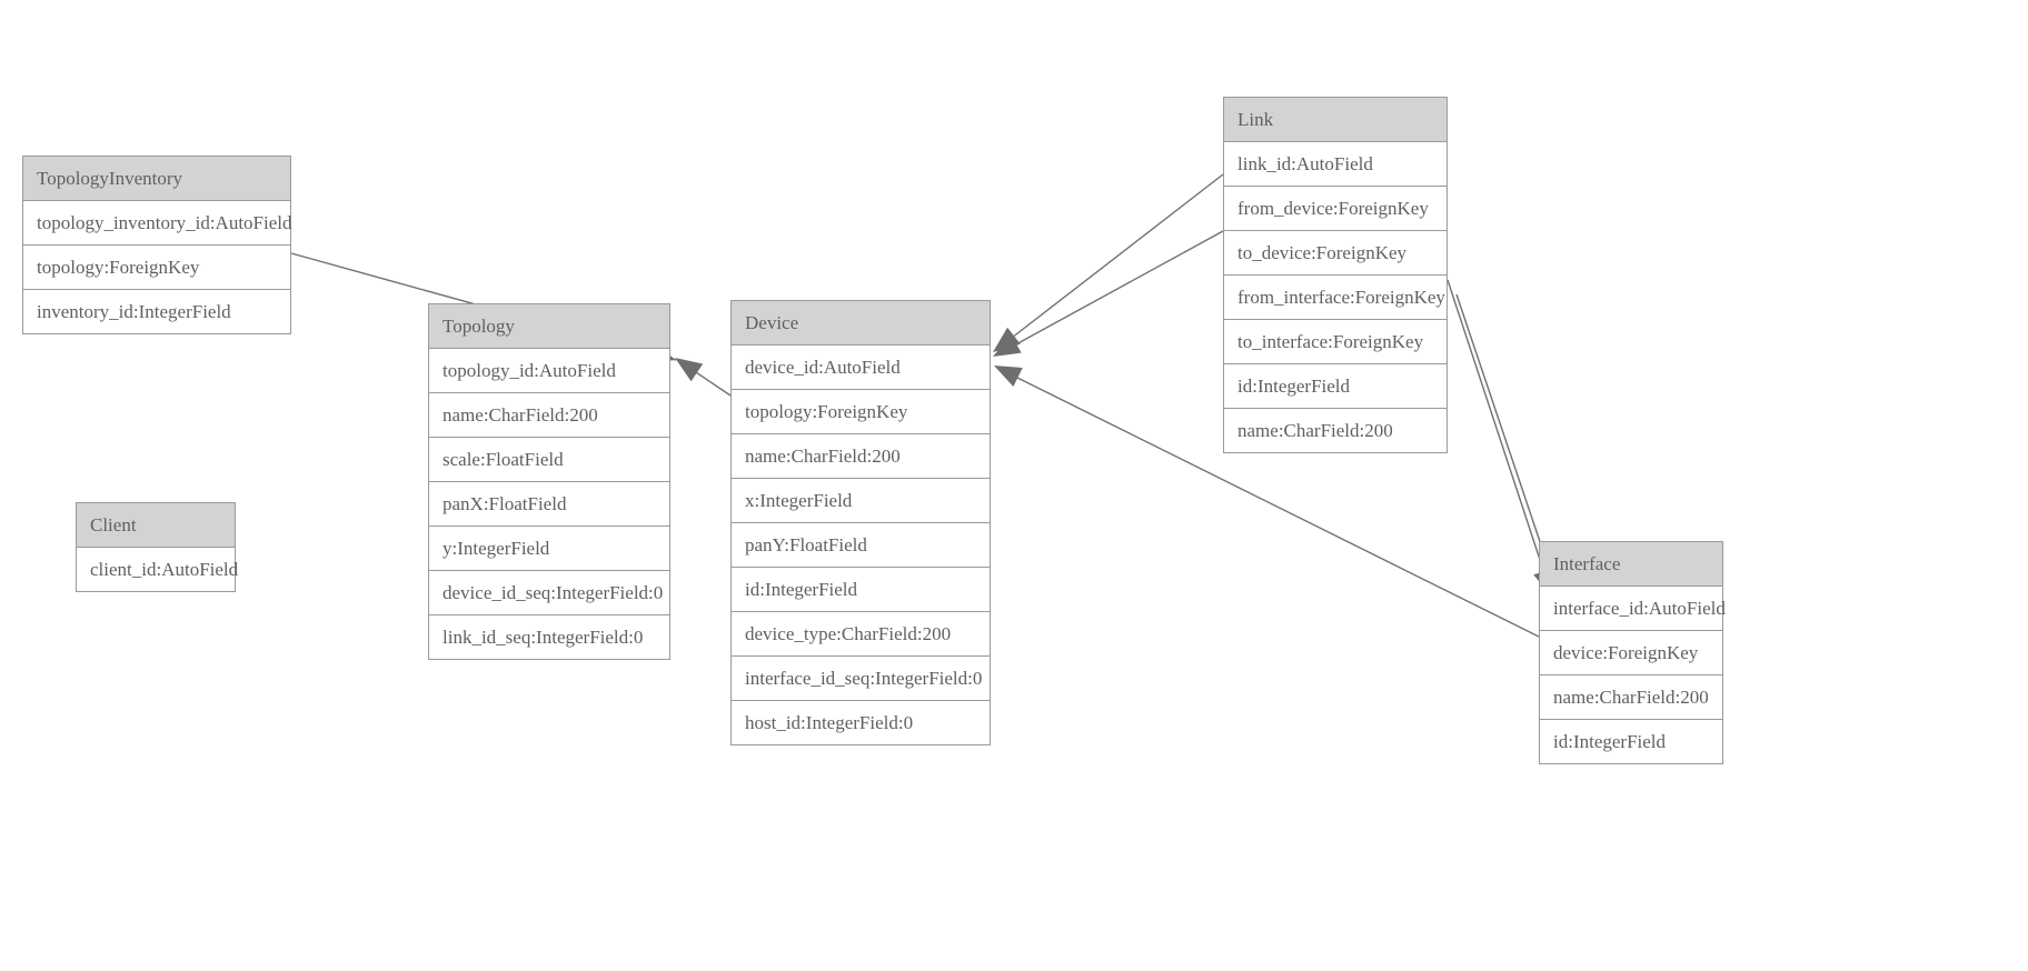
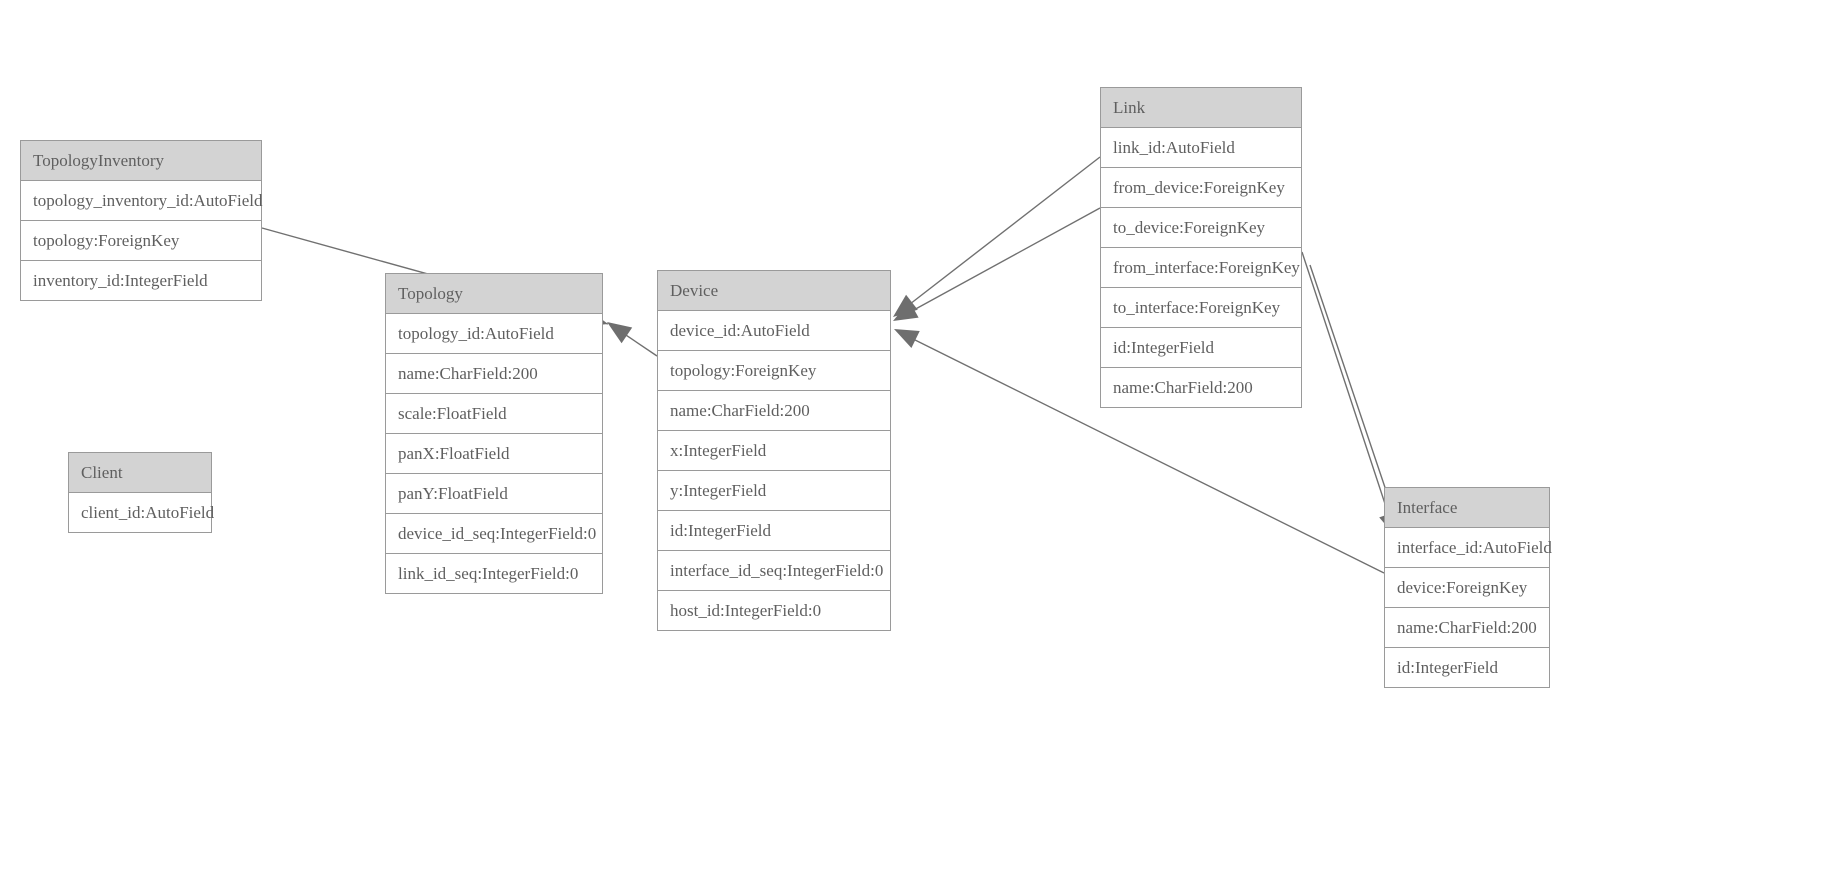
  TopologyInventory
  topology_inventory_id:AutoField
  topology:ForeignKey
  inventory_id:IntegerField
  Client
  client_id:AutoField
  Topology
  topology_id:AutoField
  name:CharField:200
  scale:FloatField
  panX:FloatField
- y:IntegerField
+ panY:FloatField
  device_id_seq:IntegerField:0
  link_id_seq:IntegerField:0
  Device
  device_id:AutoField
  topology:ForeignKey
  name:CharField:200
  x:IntegerField
- panY:FloatField
+ y:IntegerField
  id:IntegerField
- device_type:CharField:200
  interface_id_seq:IntegerField:0
  host_id:IntegerField:0
  Link
  link_id:AutoField
  from_device:ForeignKey
  to_device:ForeignKey
  from_interface:ForeignKey
  to_interface:ForeignKey
  id:IntegerField
  name:CharField:200
  Interface
  interface_id:AutoField
  device:ForeignKey
  name:CharField:200
  id:IntegerField
